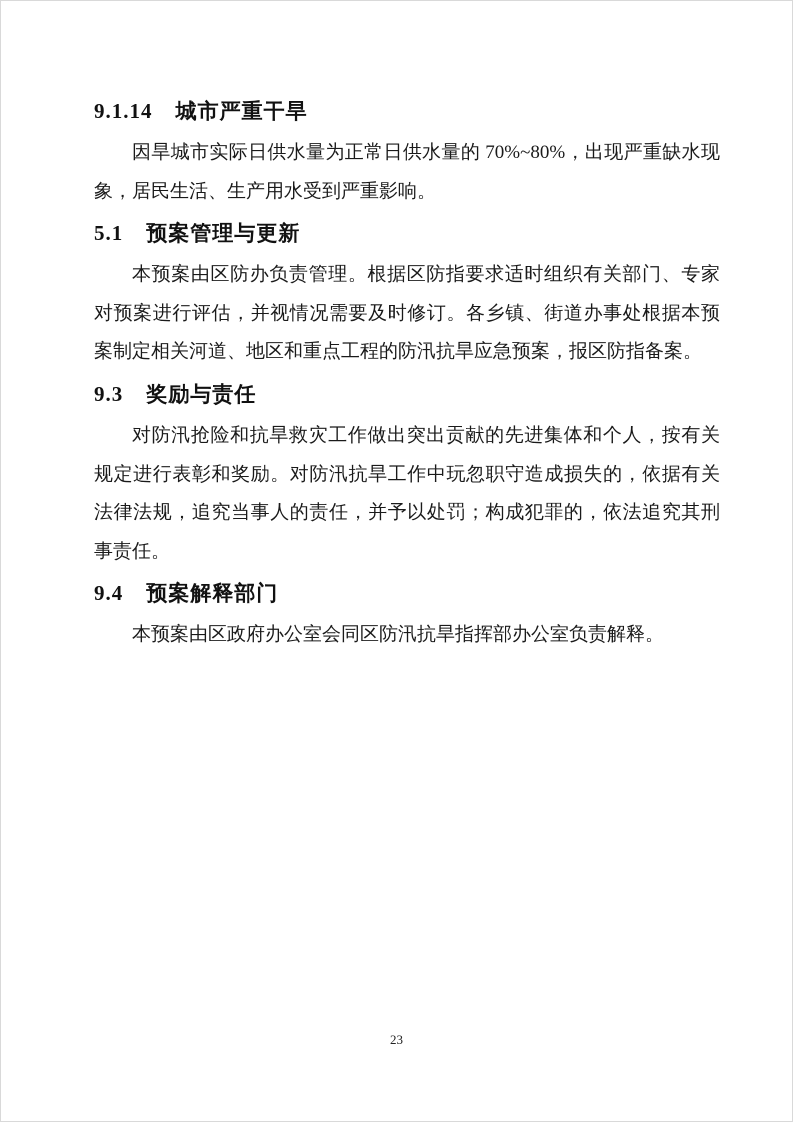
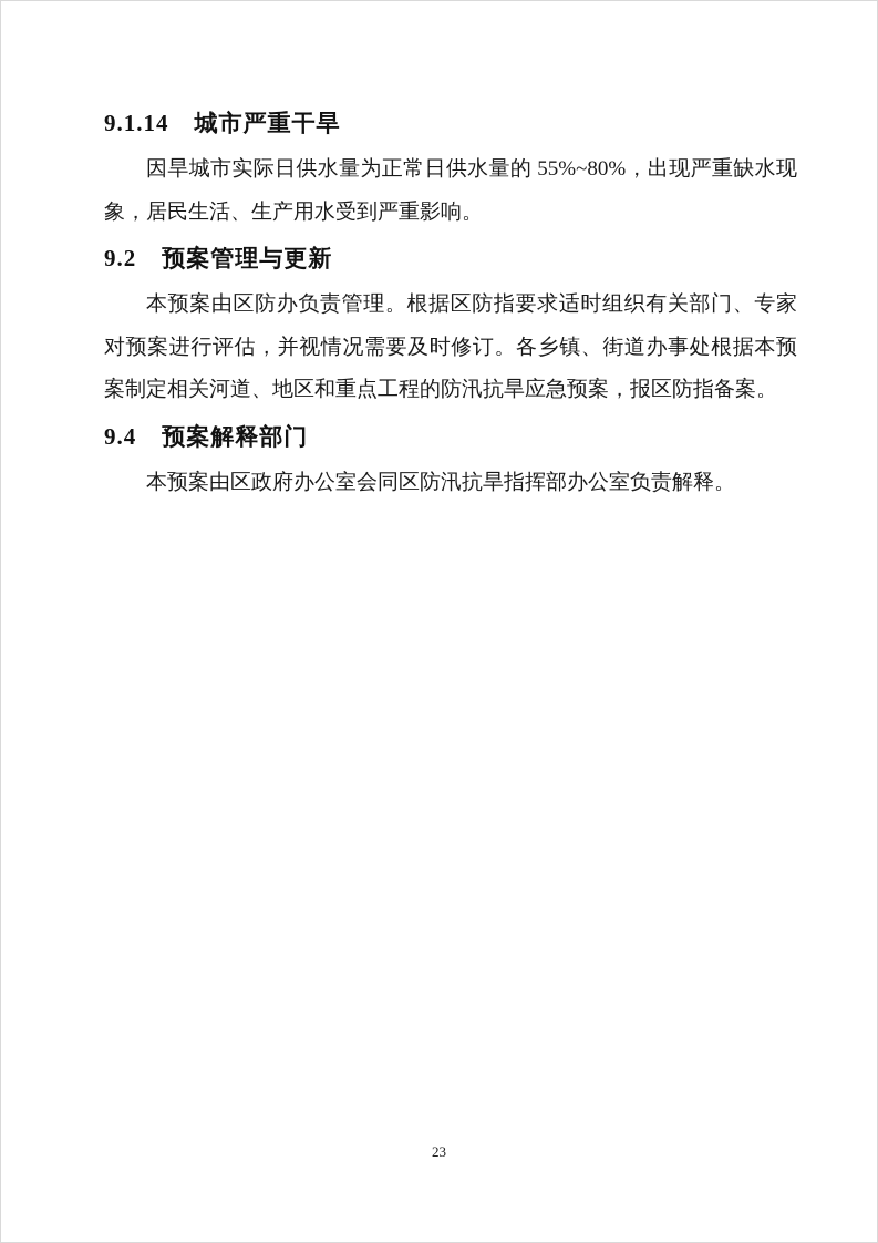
  9.1.14 城市严重干旱
- 因旱城市实际日供水量为正常日供水量的 70%~80%，出现严重缺水现象，居民生活、生产用水受到严重影响。
+ 因旱城市实际日供水量为正常日供水量的 55%~80%，出现严重缺水现象，居民生活、生产用水受到严重影响。
- 5.1 预案管理与更新
+ 9.2 预案管理与更新
  本预案由区防办负责管理。根据区防指要求适时组织有关部门、专家对预案进行评估，并视情况需要及时修订。各乡镇、街道办事处根据本预案制定相关河道、地区和重点工程的防汛抗旱应急预案，报区防指备案。
- 9.3 奖励与责任
- 对防汛抢险和抗旱救灾工作做出突出贡献的先进集体和个人，按有关规定进行表彰和奖励。对防汛抗旱工作中玩忽职守造成损失的，依据有关法律法规，追究当事人的责任，并予以处罚；构成犯罪的，依法追究其刑事责任。
  9.4 预案解释部门
  本预案由区政府办公室会同区防汛抗旱指挥部办公室负责解释。
  23
